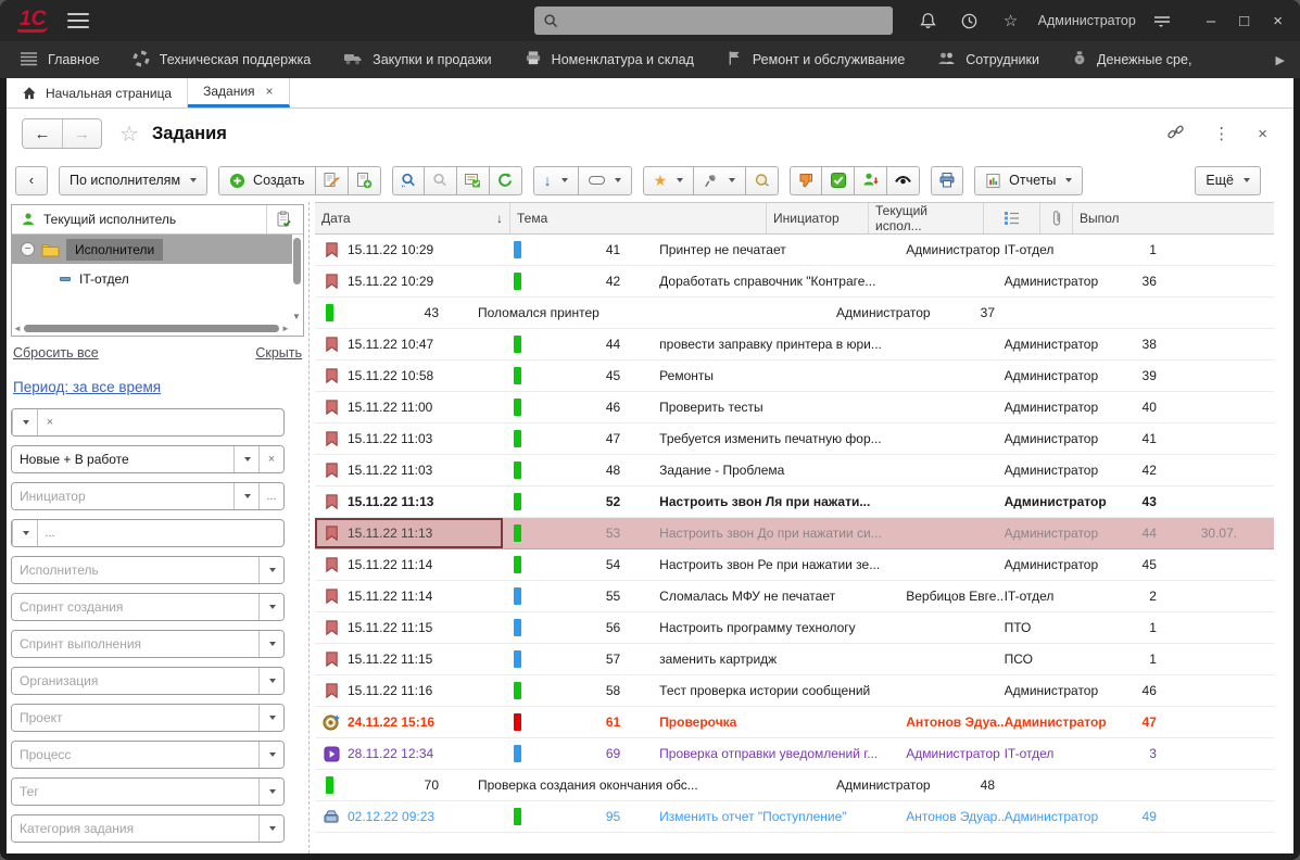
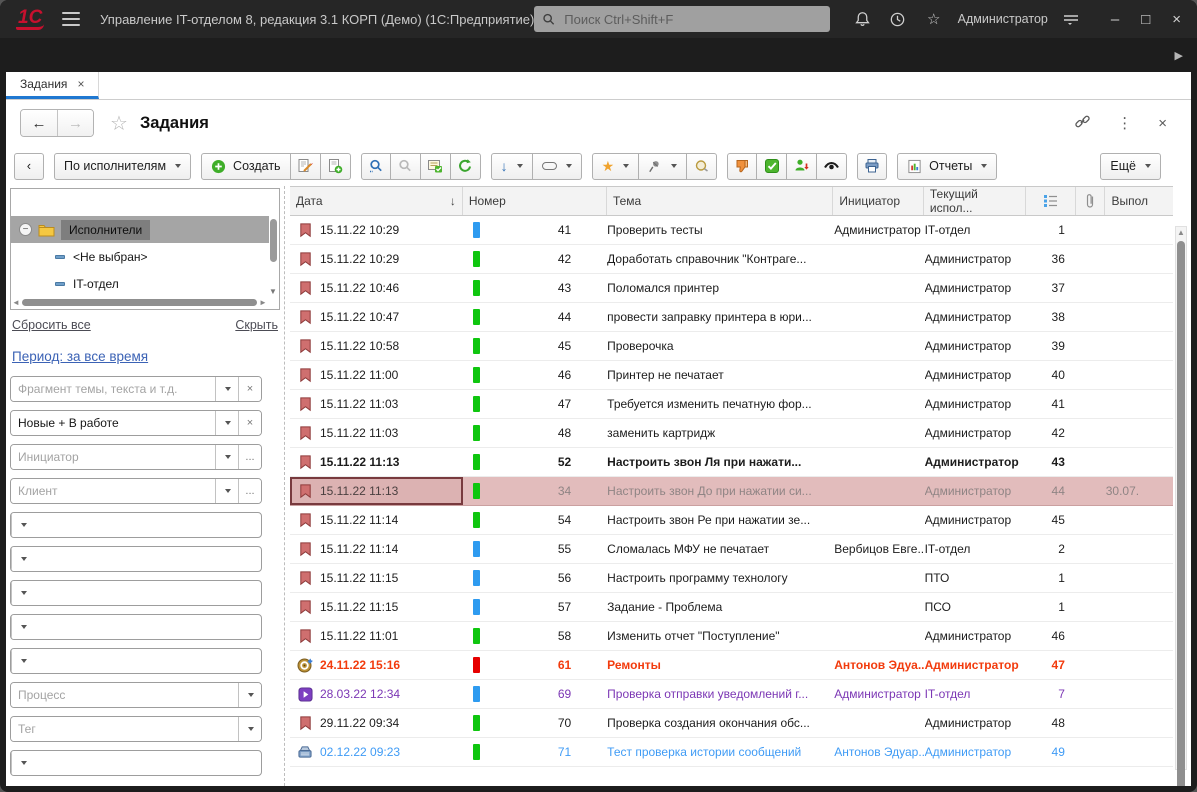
  1С
+ Управление IT-отделом 8, редакция 3.1 КОРП (Демо) (1С:Предприятие)
+ Поиск Ctrl+Shift+F
  ☆
  Администратор
  –
  □
  ×
- Главное
- Техническая поддержка
- Закупки и продажи
- Номенклатура и склад
- Ремонт и обслуживание
- Сотрудники
- Денежные сре,
  ▶
- Начальная страница
  Задания
  ×
  ←
  →
  ☆
  Задания
  ⋮
  ×
  ‹
  По исполнителям
  Создать
  ↓
  ★
  Отчеты
  Ещё
- Текущий исполнитель
  −
  Исполнители
+ <Не выбран>
  IT-отдел
  ▼
  ◄
  ►
  Сбросить все
  Скрыть
  Период: за все время
+ Фрагмент темы, текста и т.д.
  ×
  Новые + В работе
  ×
  Инициатор
  ...
+ Клиент
  ...
- Исполнитель
- Спринт создания
- Спринт выполнения
- Организация
- Проект
  Процесс
  Тег
- Категория задания
  Дата
  ↓
+ Номер
  Тема
  Инициатор
  Текущий испол...
  Выпол
  15.11.22 10:29
  41
- Принтер не печатает
+ Проверить тесты
  Администратор
  IT-отдел
  1
  15.11.22 10:29
  42
  Доработать справочник "Контраге...
  Администратор
  36
+ 15.11.22 10:46
  43
  Поломался принтер
  Администратор
  37
  15.11.22 10:47
  44
  провести заправку принтера в юри...
  Администратор
  38
  15.11.22 10:58
  45
- Ремонты
+ Проверочка
  Администратор
  39
  15.11.22 11:00
  46
- Проверить тесты
+ Принтер не печатает
  Администратор
  40
  15.11.22 11:03
  47
  Требуется изменить печатную фор...
  Администратор
  41
  15.11.22 11:03
  48
- Задание - Проблема
+ заменить картридж
  Администратор
  42
  15.11.22 11:13
  52
  Настроить звон Ля при нажати...
  Администратор
  43
  15.11.22 11:13
- 53
+ 34
  Настроить звон До при нажатии си...
  Администратор
  44
  30.07.
  15.11.22 11:14
  54
  Настроить звон Ре при нажатии зе...
  Администратор
  45
  15.11.22 11:14
  55
  Сломалась МФУ не печатает
  Вербицов Евге..
  IT-отдел
  2
  15.11.22 11:15
  56
  Настроить программу технологу
  ПТО
  1
  15.11.22 11:15
  57
- заменить картридж
+ Задание - Проблема
  ПСО
  1
- 15.11.22 11:16
+ 15.11.22 11:01
  58
- Тест проверка истории сообщений
+ Изменить отчет "Поступление"
  Администратор
  46
  24.11.22 15:16
  61
- Проверочка
+ Ремонты
  Антонов Эдуа..
  Администратор
  47
- 28.11.22 12:34
+ 28.03.22 12:34
  69
  Проверка отправки уведомлений г...
  Администратор
  IT-отдел
- 3
+ 7
+ 29.11.22 09:34
  70
  Проверка создания окончания обс...
  Администратор
  48
  02.12.22 09:23
- 95
+ 71
- Изменить отчет "Поступление"
+ Тест проверка истории сообщений
  Антонов Эдуар..
  Администратор
  49
+ ▲
